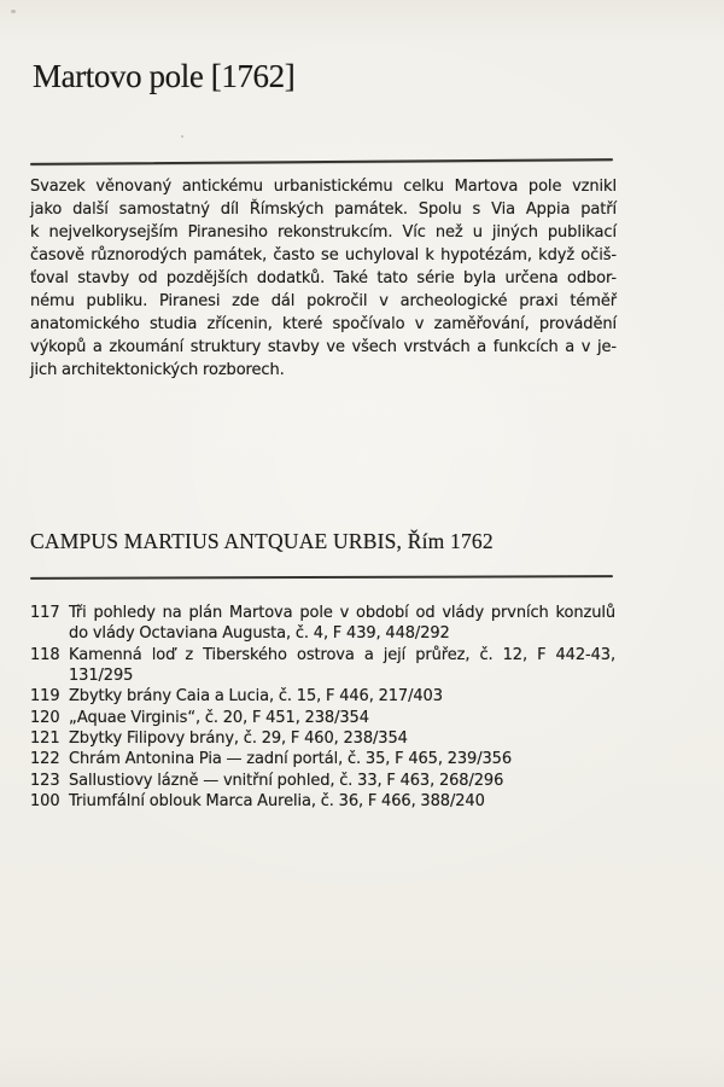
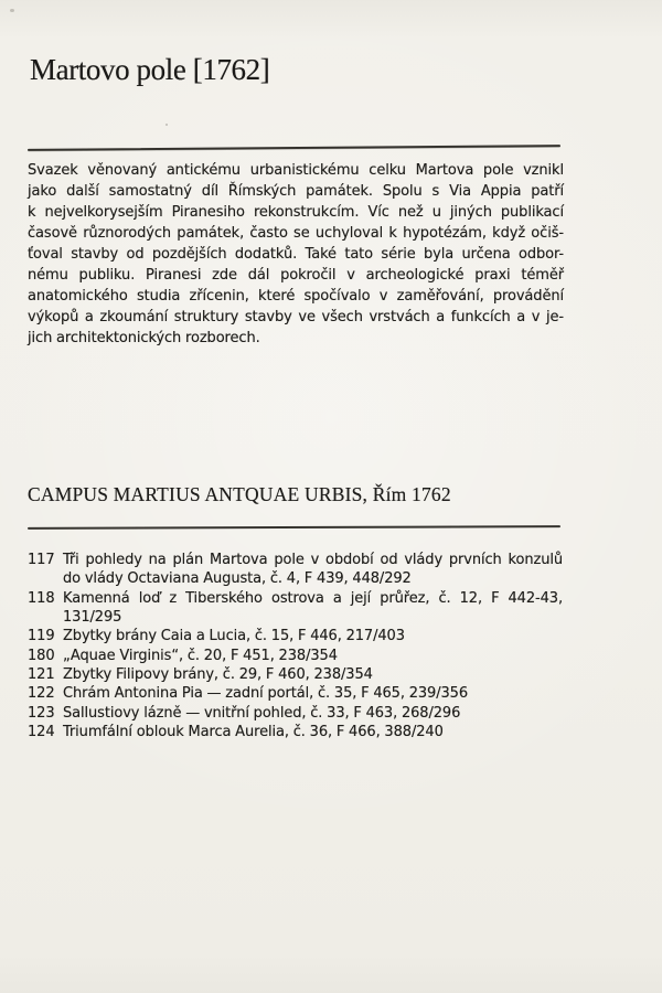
  Martovo pole [1762]
  Svazek věnovaný antickému urbanistickému celku Martova pole vznikl
  jako další samostatný díl Římských památek. Spolu s Via Appia patří
  k nejvelkorysejším Piranesiho rekonstrukcím. Víc než u jiných publikací
  časově různorodých památek, často se uchyloval k hypotézám, když očiš-
  ťoval stavby od pozdějších dodatků. Také tato série byla určena odbor-
  nému publiku. Piranesi zde dál pokročil v archeologické praxi téměř
  anatomického studia zřícenin, které spočívalo v zaměřování, provádění
  výkopů a zkoumání struktury stavby ve všech vrstvách a funkcích a v je-
  jich architektonických rozborech.
  CAMPUS MARTIUS ANTQUAE URBIS, Řím 1762
  117
  Tři pohledy na plán Martova pole v období od vlády prvních konzulů
  do vlády Octaviana Augusta, č. 4, F 439, 448/292
  118
  Kamenná loď z Tiberského ostrova a její průřez, č. 12, F 442-43,
  131/295
  119
  Zbytky brány Caia a Lucia, č. 15, F 446, 217/403
- 120
+ 180
  „Aquae Virginis“, č. 20, F 451, 238/354
  121
  Zbytky Filipovy brány, č. 29, F 460, 238/354
  122
  Chrám Antonina Pia — zadní portál, č. 35, F 465, 239/356
  123
  Sallustiovy lázně — vnitřní pohled, č. 33, F 463, 268/296
- 100
+ 124
  Triumfální oblouk Marca Aurelia, č. 36, F 466, 388/240
